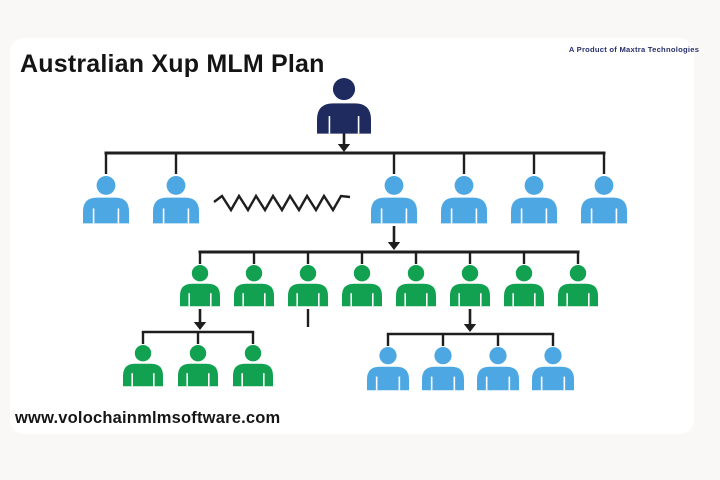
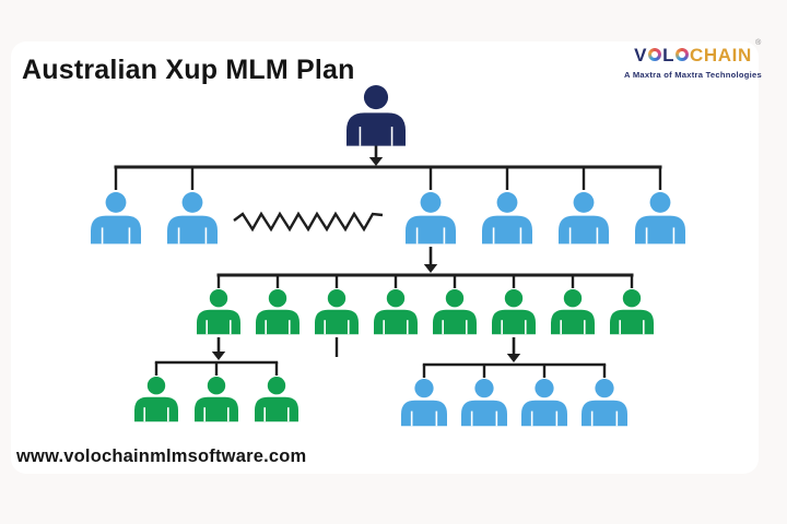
  Australian Xup MLM Plan
+ V L CHAIN
- A Product of Maxtra Technologies
+ A Maxtra of Maxtra Technologies
  www.volochainmlmsoftware.com
